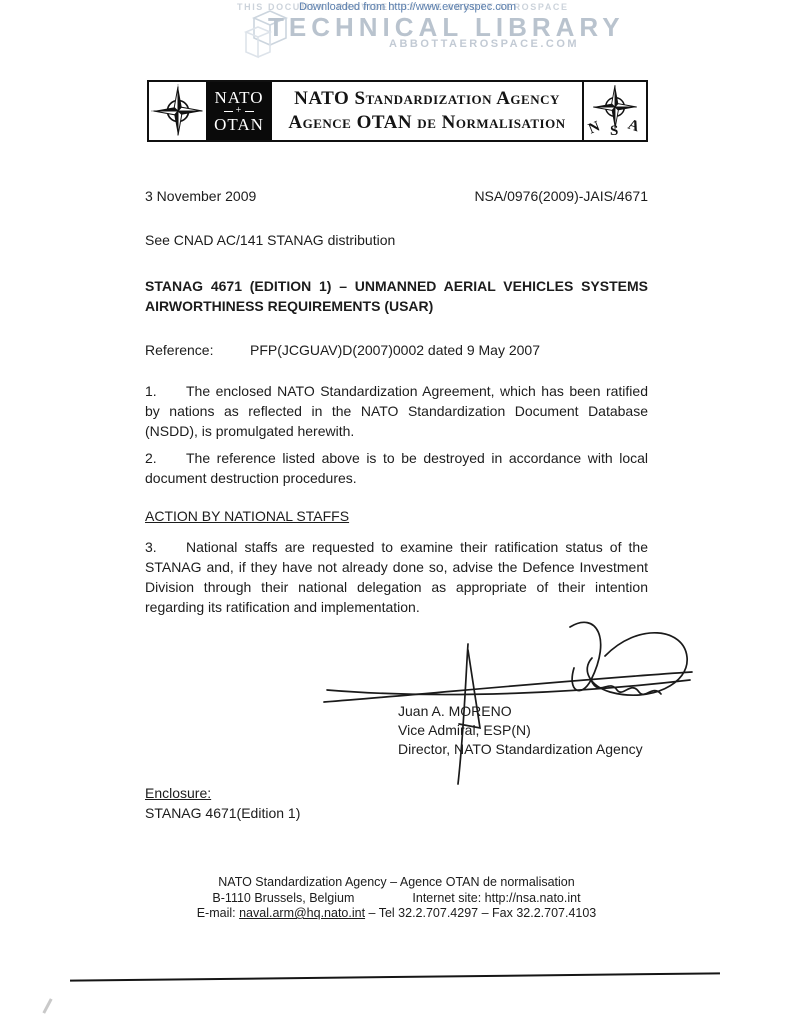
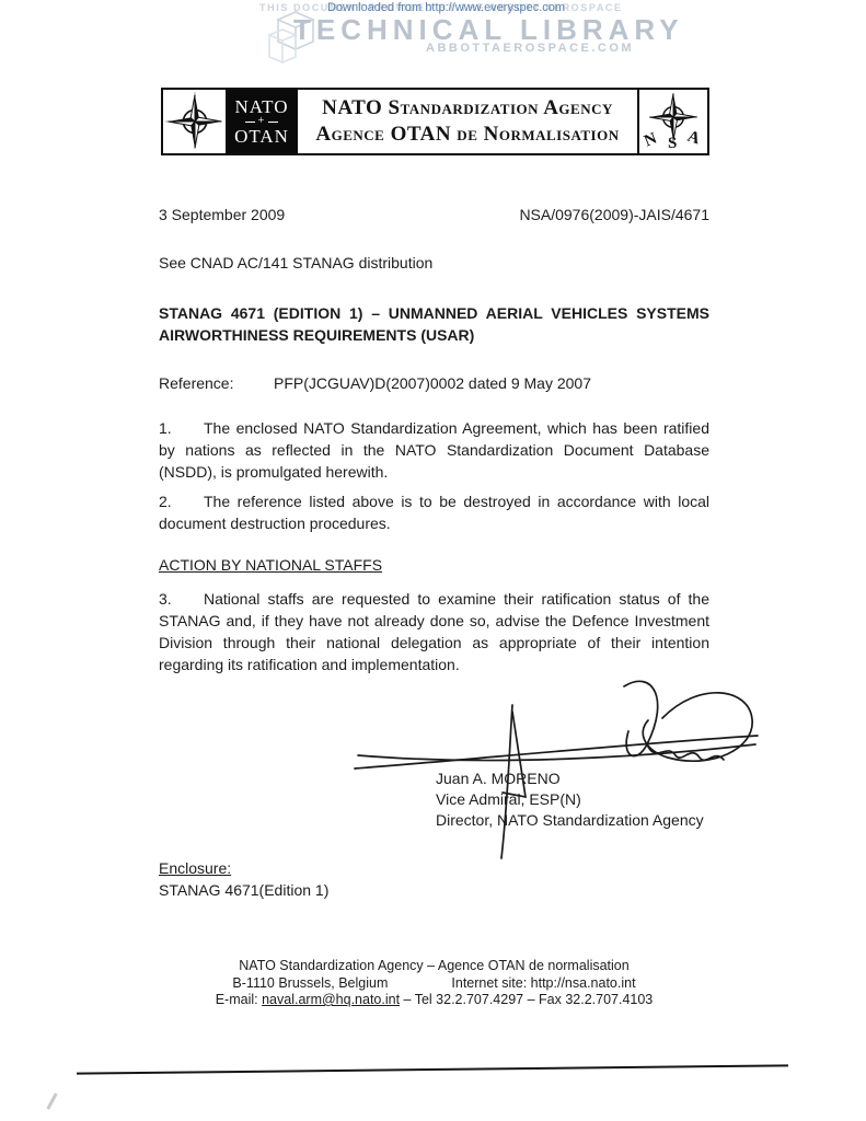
  THIS DOCUMENT PROVIDED BY THE ABBOTT AEROSPACE
  Downloaded from http://www.everyspec.com
  TECHNICAL LIBRARY
  ABBOTTAEROSPACE.COM
  NATO
  +
  OTAN
  NATO Standardization Agency
  Agence OTAN de Normalisation
  S
- 3 November 2009
+ 3 September 2009
  NSA/0976(2009)-JAIS/4671
  See CNAD AC/141 STANAG distribution
  STANAG 4671 (EDITION 1) – UNMANNED AERIAL VEHICLES SYSTEMS AIRWORTHINESS REQUIREMENTS (USAR)
  Reference: PFP(JCGUAV)D(2007)0002 dated 9 May 2007
  1. The enclosed NATO Standardization Agreement, which has been ratified by nations as reflected in the NATO Standardization Document Database (NSDD), is promulgated herewith.
  2. The reference listed above is to be destroyed in accordance with local document destruction procedures.
  ACTION BY NATIONAL STAFFS
  3. National staffs are requested to examine their ratification status of the STANAG and, if they have not already done so, advise the Defence Investment Division through their national delegation as appropriate of their intention regarding its ratification and implementation.
  Juan A. MORENO
  Vice Admiral, ESP(N)
  Director, NATO Standardization Agency
  Enclosure:
  STANAG 4671(Edition 1)
  NATO Standardization Agency – Agence OTAN de normalisation
  B-1110 Brussels, Belgium
  Internet site: http://nsa.nato.int
  E-mail: naval.arm@hq.nato.int – Tel 32.2.707.4297 – Fax 32.2.707.4103
